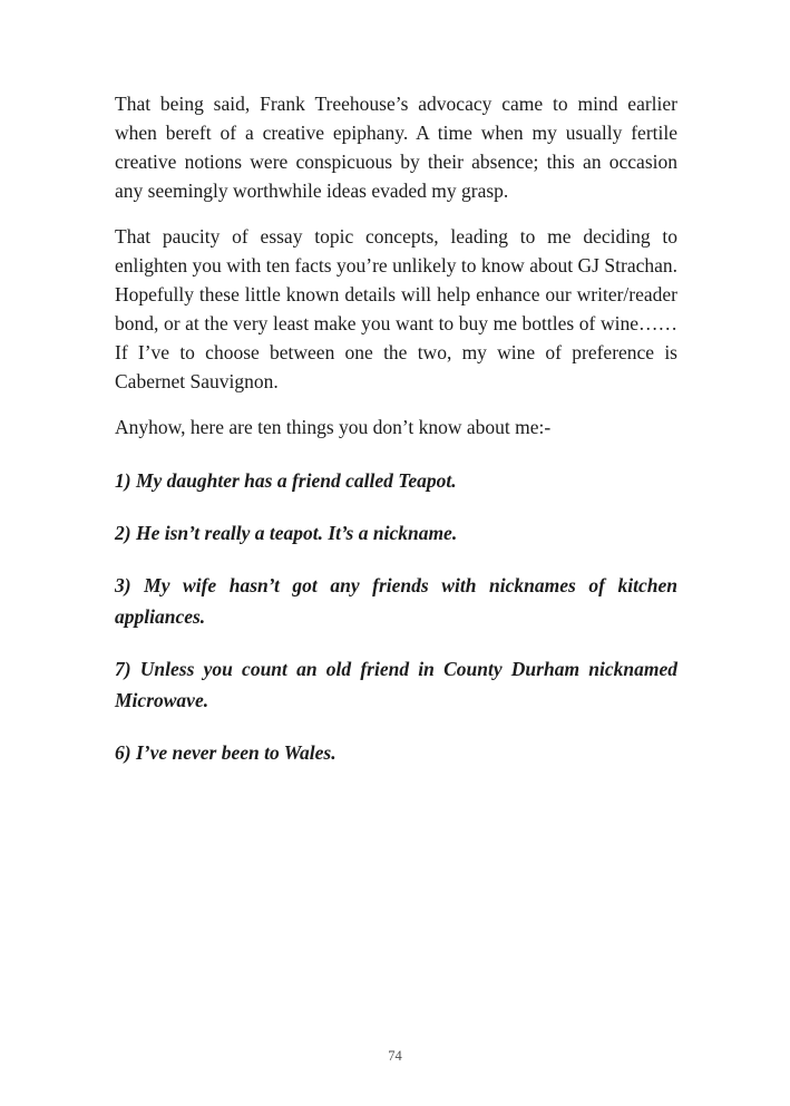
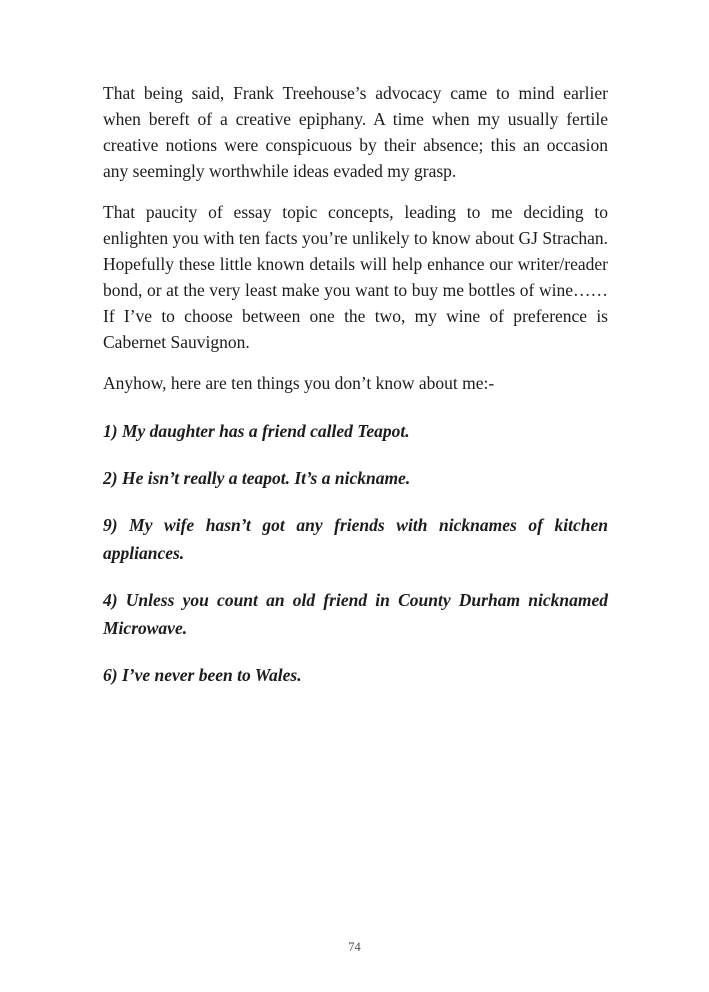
  That being said, Frank Treehouse’s advocacy came to mind earlier when bereft of a creative epiphany. A time when my usually fertile creative notions were conspicuous by their absence; this an occasion any seemingly worthwhile ideas evaded my grasp.
  That paucity of essay topic concepts, leading to me deciding to enlighten you with ten facts you’re unlikely to know about GJ Strachan. Hopefully these little known details will help enhance our writer/reader bond, or at the very least make you want to buy me bottles of wine…… If I’ve to choose between one the two, my wine of preference is Cabernet Sauvignon.
  Anyhow, here are ten things you don’t know about me:-
  1) My daughter has a friend called Teapot.
  2) He isn’t really a teapot. It’s a nickname.
- 3) My wife hasn’t got any friends with nicknames of kitchen appliances.
+ 9) My wife hasn’t got any friends with nicknames of kitchen appliances.
- 7) Unless you count an old friend in County Durham nicknamed Microwave.
+ 4) Unless you count an old friend in County Durham nicknamed Microwave.
  6) I’ve never been to Wales.
  74
